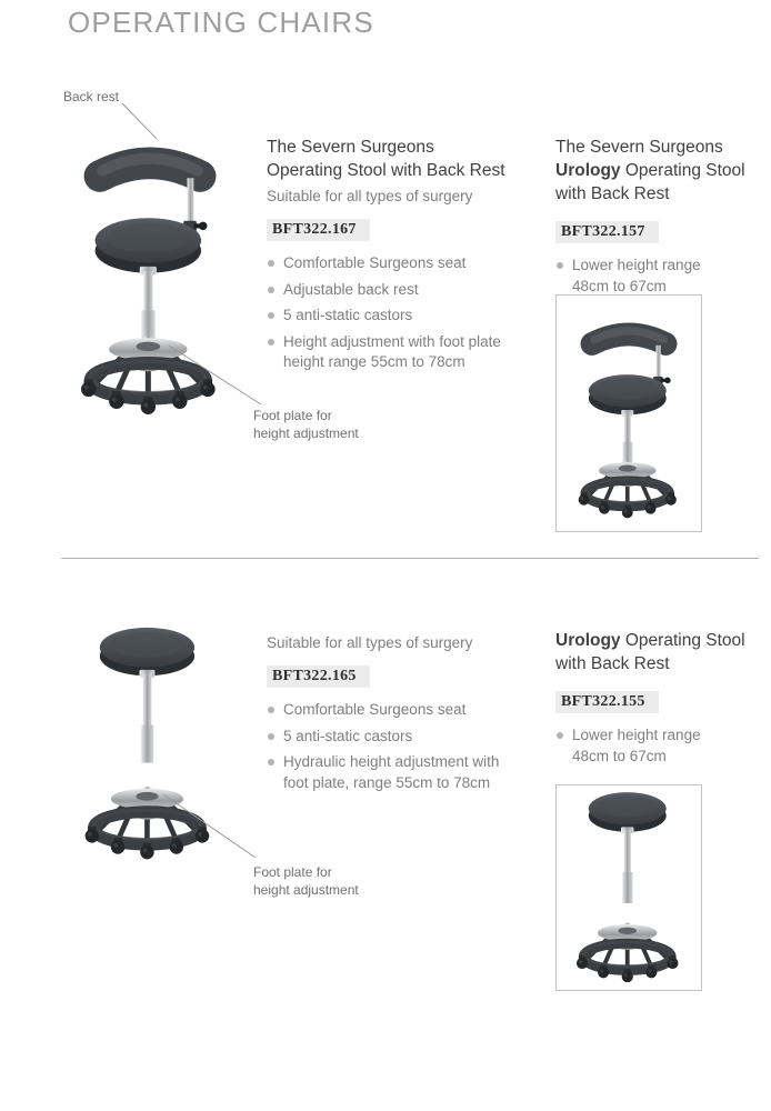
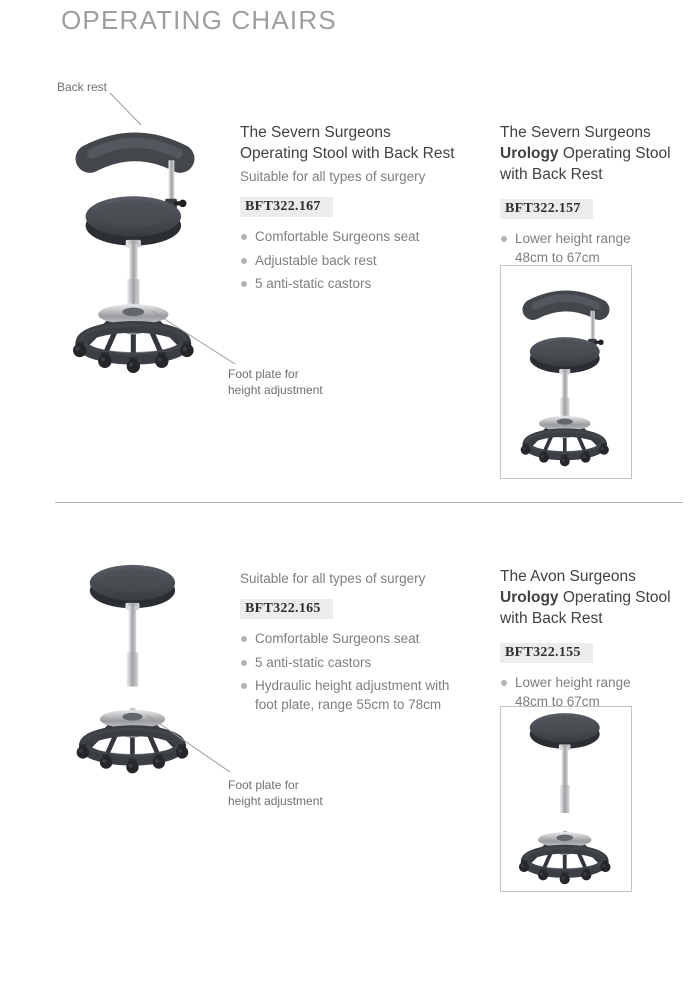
  OPERATING CHAIRS
  Back rest
  Foot plate for
  height adjustment
  The Severn Surgeons
  Operating Stool with Back Rest
  Suitable for all types of surgery
  BFT322.167
  Comfortable Surgeons seat
  Adjustable back rest
  5 anti-static castors
- Height adjustment with foot plate
- height range 55cm to 78cm
  The Severn Surgeons
  Urology Operating Stool
  with Back Rest
  BFT322.157
  Lower height range
  48cm to 67cm
  Foot plate for
  height adjustment
  Suitable for all types of surgery
  BFT322.165
  Comfortable Surgeons seat
  5 anti-static castors
  Hydraulic height adjustment with
  foot plate, range 55cm to 78cm
+ The Avon Surgeons
  Urology Operating Stool
  with Back Rest
  BFT322.155
  Lower height range
  48cm to 67cm
